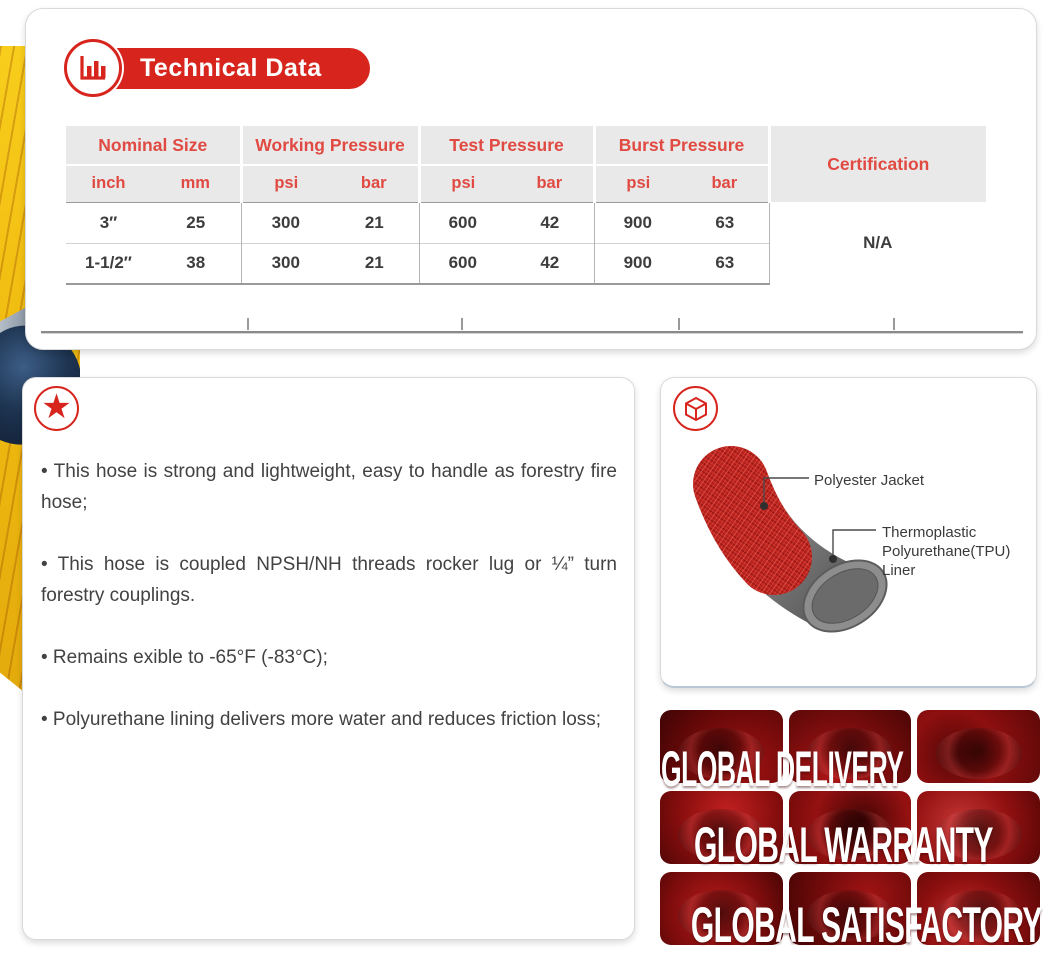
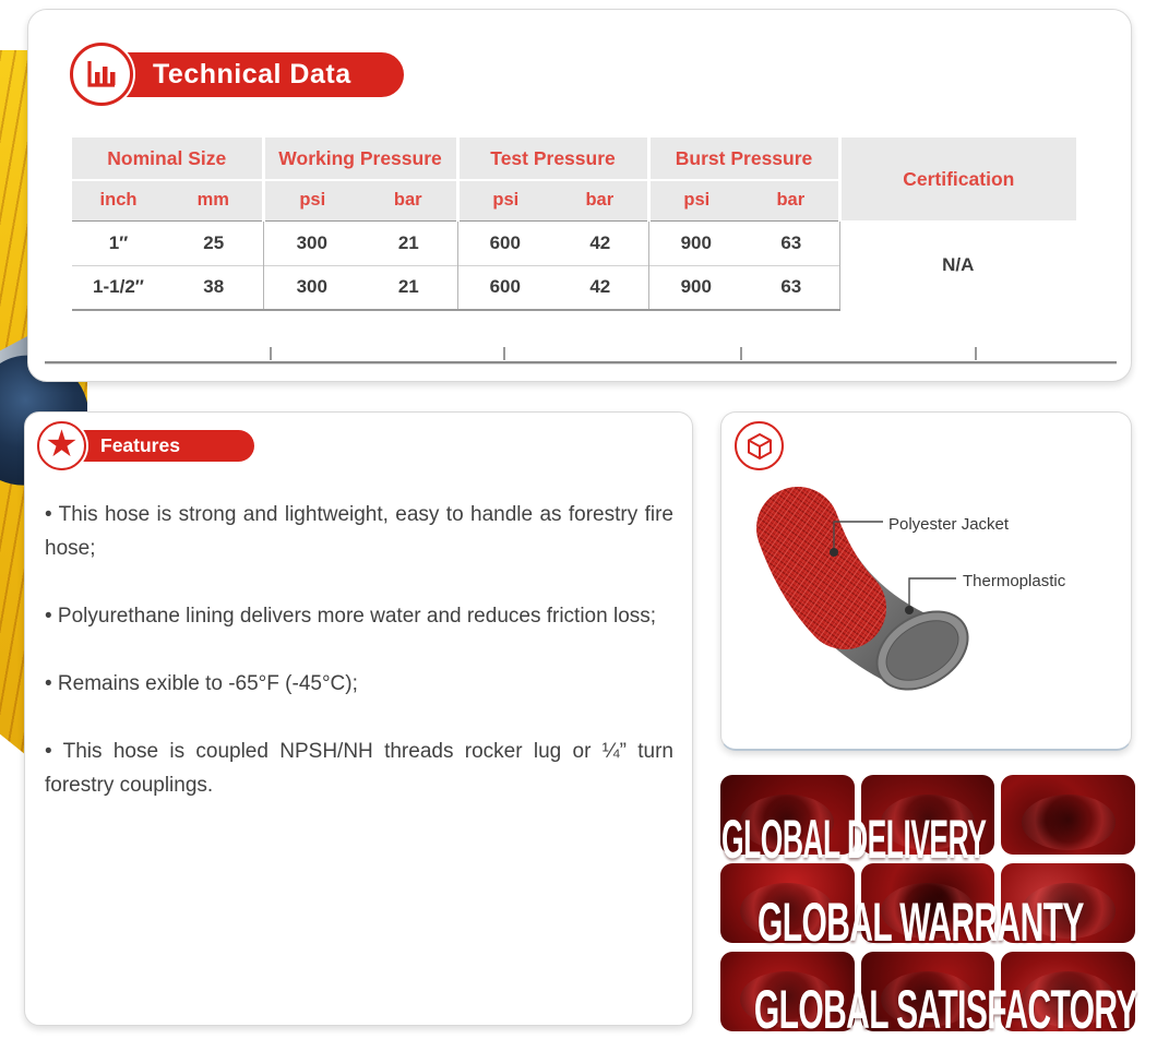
  Technical Data
  Nominal Size	Working Pressure	Test Pressure	Burst Pressure	Certification
  inch	mm	psi	bar	psi	bar	psi	bar
- 3″	25	300	21	600	42	900	63	N/A
+ 1″	25	300	21	600	42	900	63	N/A
  1-1/2″	38	300	21	600	42	900	63
+ Features
  ★
  • This hose is strong and lightweight, easy to handle as forestry fire hose;
- • This hose is coupled NPSH/NH threads rocker lug or ¼” turn forestry couplings.
+ • Polyurethane lining delivers more water and reduces friction loss;
- • Remains exible to -65°F (-83°C);
+ • Remains exible to -65°F (-45°C);
- • Polyurethane lining delivers more water and reduces friction loss;
+ • This hose is coupled NPSH/NH threads rocker lug or ¼” turn forestry couplings.
  Polyester Jacket
  Thermoplastic
- Polyurethane(TPU) Liner
  GLOBAL DELIVERY
  GLOBAL WARRANTY
  GLOBAL SATISFACTORY
